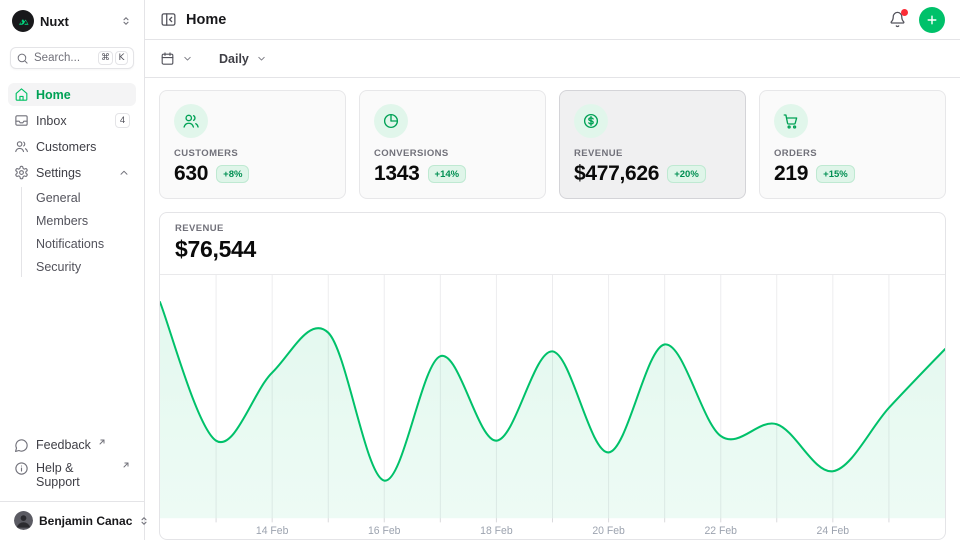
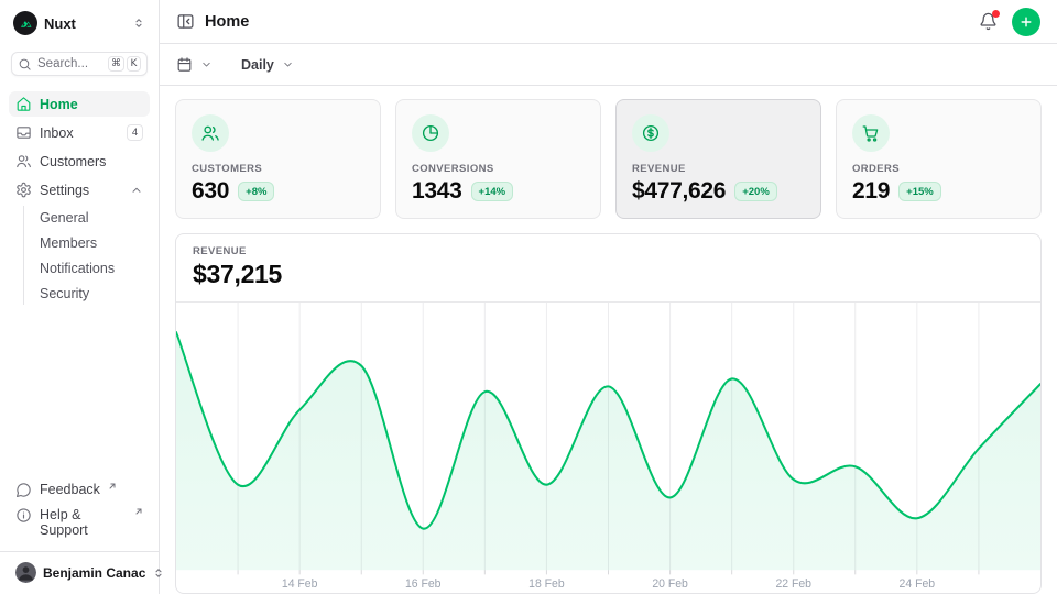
  Nuxt
  Search...
  ⌘
  K
  Home
  Inbox
  4
  Customers
  Settings
  General
  Members
  Notifications
  Security
  Feedback
  Help & Support
  Benjamin Canac
  Home
  Daily
  CUSTOMERS
  630
  +8%
  CONVERSIONS
  1343
  +14%
  REVENUE
  $477,626
  +20%
  ORDERS
  219
  +15%
  REVENUE
- $76,544
+ $37,215
  14 Feb
  16 Feb
  18 Feb
  20 Feb
  22 Feb
  24 Feb
